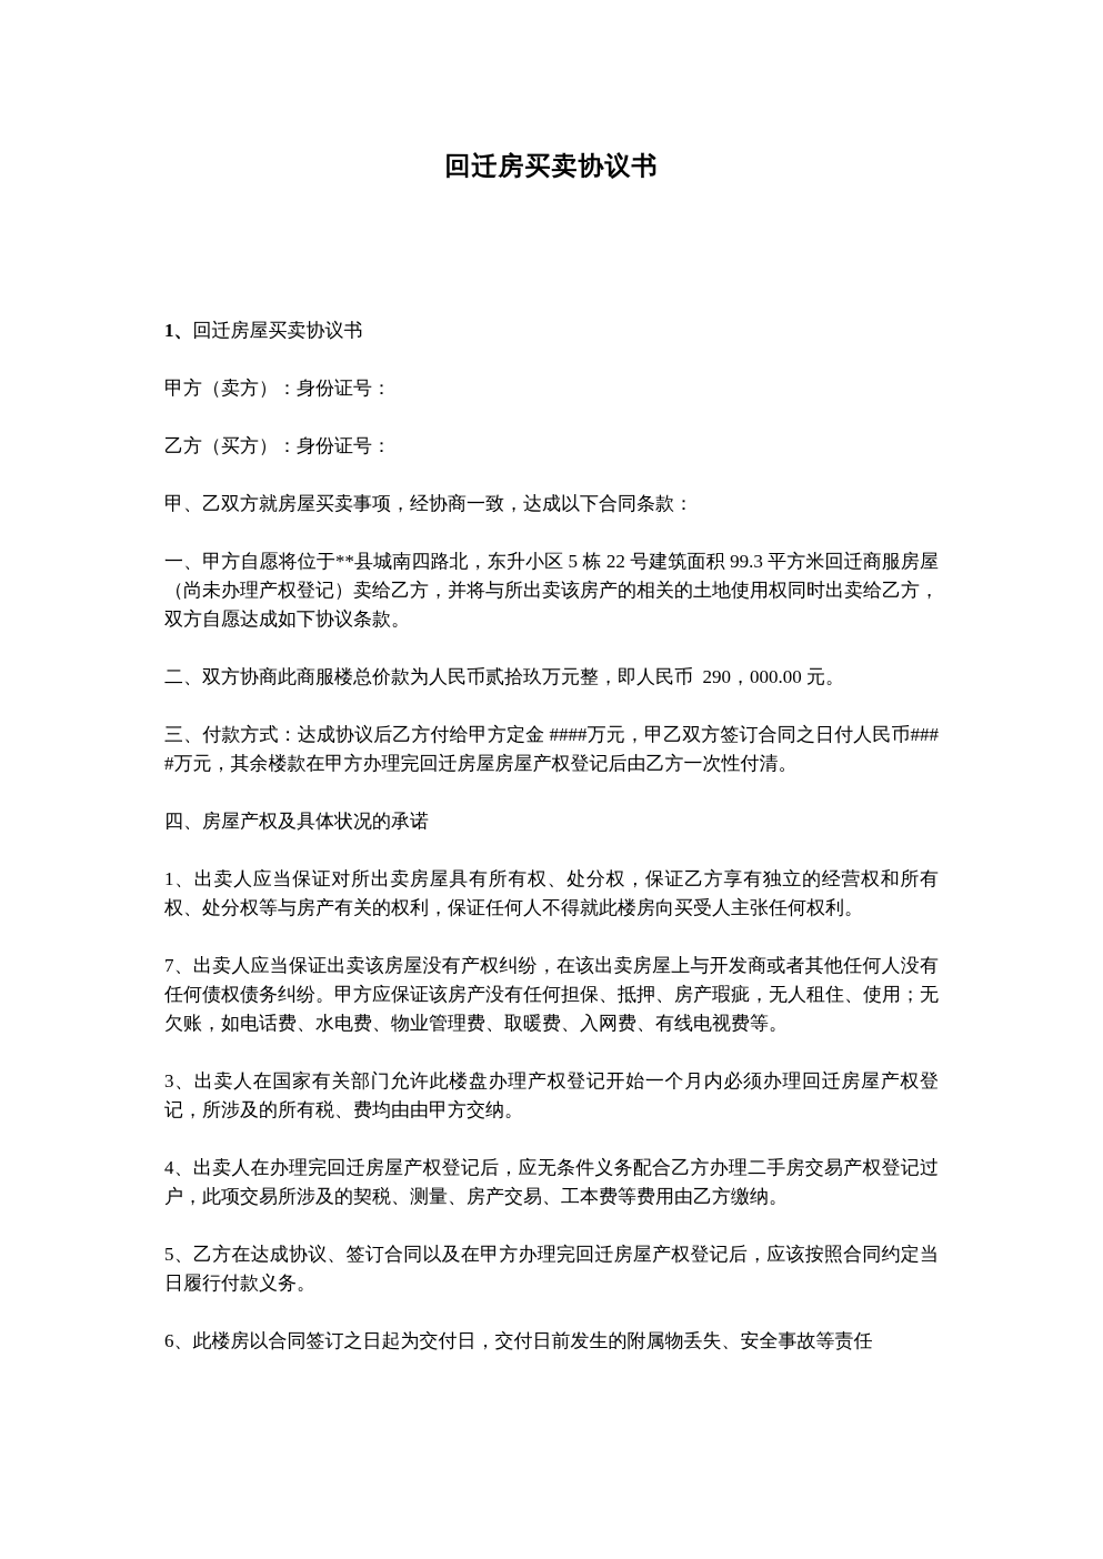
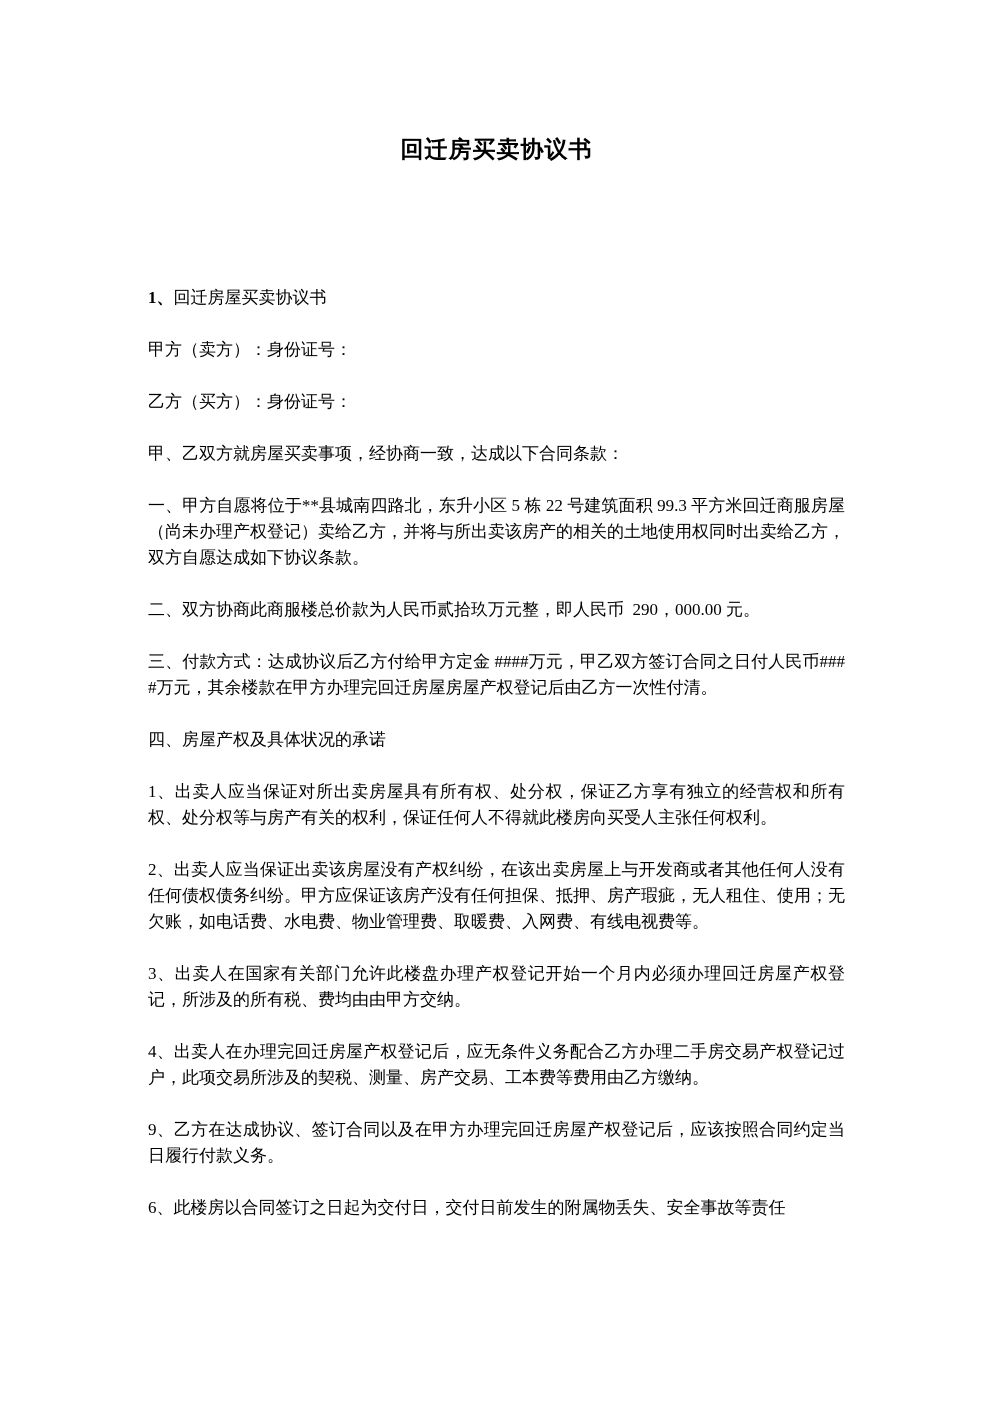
  回迁房买卖协议书
  1、回迁房屋买卖协议书
  甲方（卖方）：身份证号：
  乙方（买方）：身份证号：
  甲、乙双方就房屋买卖事项，经协商一致，达成以下合同条款：
  一、甲方自愿将位于**县城南四路北，东升小区 5 栋 22 号建筑面积 99.3 平方米回迁商服房屋（尚未办理产权登记）卖给乙方，并将与所出卖该房产的相关的土地使用权同时出卖给乙方，双方自愿达成如下协议条款。
  二、双方协商此商服楼总价款为人民币贰拾玖万元整，即人民币 290，000.00 元。
  三、付款方式：达成协议后乙方付给甲方定金 ####万元，甲乙双方签订合同之日付人民币####万元，其余楼款在甲方办理完回迁房屋房屋产权登记后由乙方一次性付清。
  四、房屋产权及具体状况的承诺
  1、出卖人应当保证对所出卖房屋具有所有权、处分权，保证乙方享有独立的经营权和所有权、处分权等与房产有关的权利，保证任何人不得就此楼房向买受人主张任何权利。
- 7、出卖人应当保证出卖该房屋没有产权纠纷，在该出卖房屋上与开发商或者其他任何人没有任何债权债务纠纷。甲方应保证该房产没有任何担保、抵押、房产瑕疵，无人租住、使用；无欠账，如电话费、水电费、物业管理费、取暖费、入网费、有线电视费等。
+ 2、出卖人应当保证出卖该房屋没有产权纠纷，在该出卖房屋上与开发商或者其他任何人没有任何债权债务纠纷。甲方应保证该房产没有任何担保、抵押、房产瑕疵，无人租住、使用；无欠账，如电话费、水电费、物业管理费、取暖费、入网费、有线电视费等。
  3、出卖人在国家有关部门允许此楼盘办理产权登记开始一个月内必须办理回迁房屋产权登记，所涉及的所有税、费均由由甲方交纳。
  4、出卖人在办理完回迁房屋产权登记后，应无条件义务配合乙方办理二手房交易产权登记过户，此项交易所涉及的契税、测量、房产交易、工本费等费用由乙方缴纳。
- 5、乙方在达成协议、签订合同以及在甲方办理完回迁房屋产权登记后，应该按照合同约定当日履行付款义务。
+ 9、乙方在达成协议、签订合同以及在甲方办理完回迁房屋产权登记后，应该按照合同约定当日履行付款义务。
  6、此楼房以合同签订之日起为交付日，交付日前发生的附属物丢失、安全事故等责任
